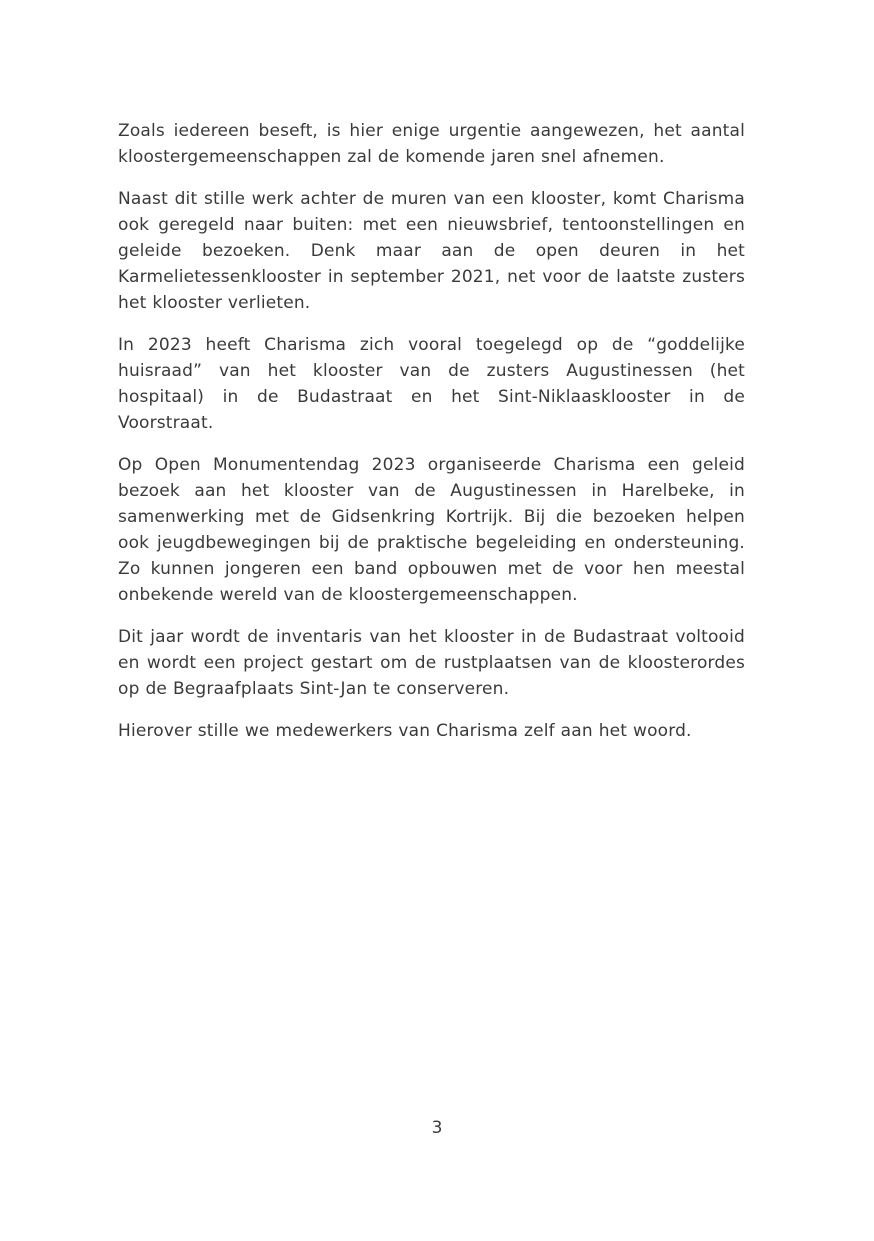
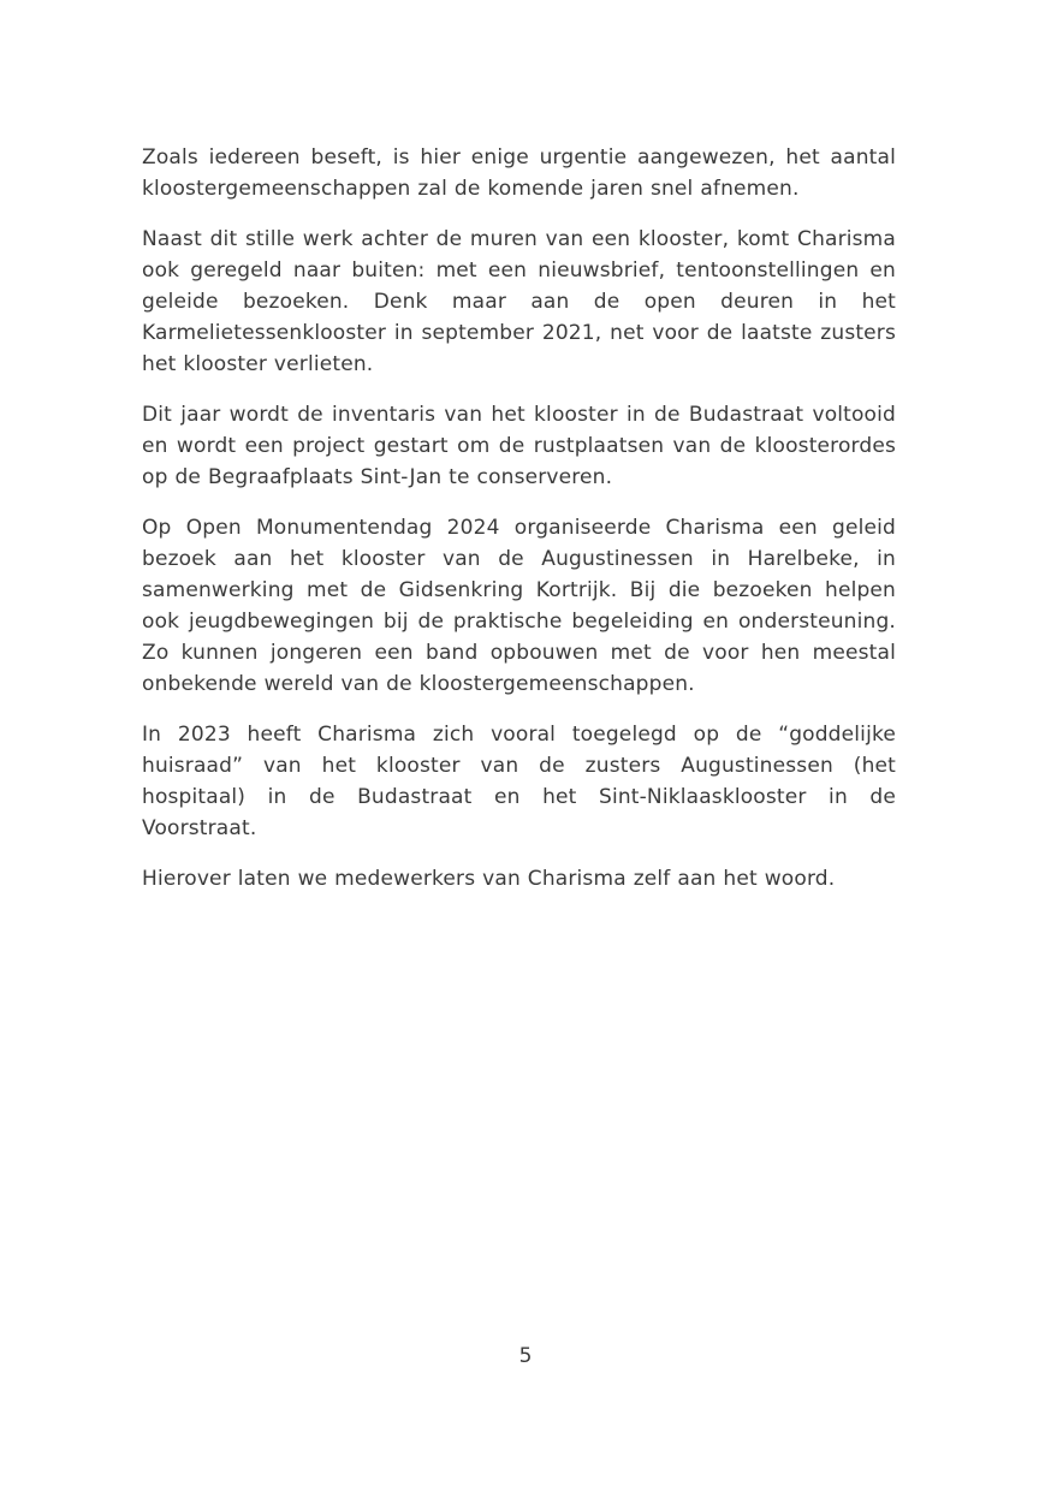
  Zoals iedereen beseft, is hier enige urgentie aangewezen, het aantal kloostergemeenschappen zal de komende jaren snel afnemen.
  Naast dit stille werk achter de muren van een klooster, komt Charisma ook geregeld naar buiten: met een nieuwsbrief, tentoonstellingen en geleide bezoeken. Denk maar aan de open deuren in het Karmelietessenklooster in september 2021, net voor de laatste zusters het klooster verlieten.
- In 2023 heeft Charisma zich vooral toegelegd op de “goddelijke huisraad” van het klooster van de zusters Augustinessen (het hospitaal) in de Budastraat en het Sint-Niklaasklooster in de Voorstraat.
+ Dit jaar wordt de inventaris van het klooster in de Budastraat voltooid en wordt een project gestart om de rustplaatsen van de kloosterordes op de Begraafplaats Sint-Jan te conserveren.
- Op Open Monumentendag 2023 organiseerde Charisma een geleid bezoek aan het klooster van de Augustinessen in Harelbeke, in samenwerking met de Gidsenkring Kortrijk. Bij die bezoeken helpen ook jeugdbewegingen bij de praktische begeleiding en ondersteuning. Zo kunnen jongeren een band opbouwen met de voor hen meestal onbekende wereld van de kloostergemeenschappen.
+ Op Open Monumentendag 2024 organiseerde Charisma een geleid bezoek aan het klooster van de Augustinessen in Harelbeke, in samenwerking met de Gidsenkring Kortrijk. Bij die bezoeken helpen ook jeugdbewegingen bij de praktische begeleiding en ondersteuning. Zo kunnen jongeren een band opbouwen met de voor hen meestal onbekende wereld van de kloostergemeenschappen.
- Dit jaar wordt de inventaris van het klooster in de Budastraat voltooid en wordt een project gestart om de rustplaatsen van de kloosterordes op de Begraafplaats Sint-Jan te conserveren.
+ In 2023 heeft Charisma zich vooral toegelegd op de “goddelijke huisraad” van het klooster van de zusters Augustinessen (het hospitaal) in de Budastraat en het Sint-Niklaasklooster in de Voorstraat.
- Hierover stille we medewerkers van Charisma zelf aan het woord.
+ Hierover laten we medewerkers van Charisma zelf aan het woord.
- 3
+ 5
